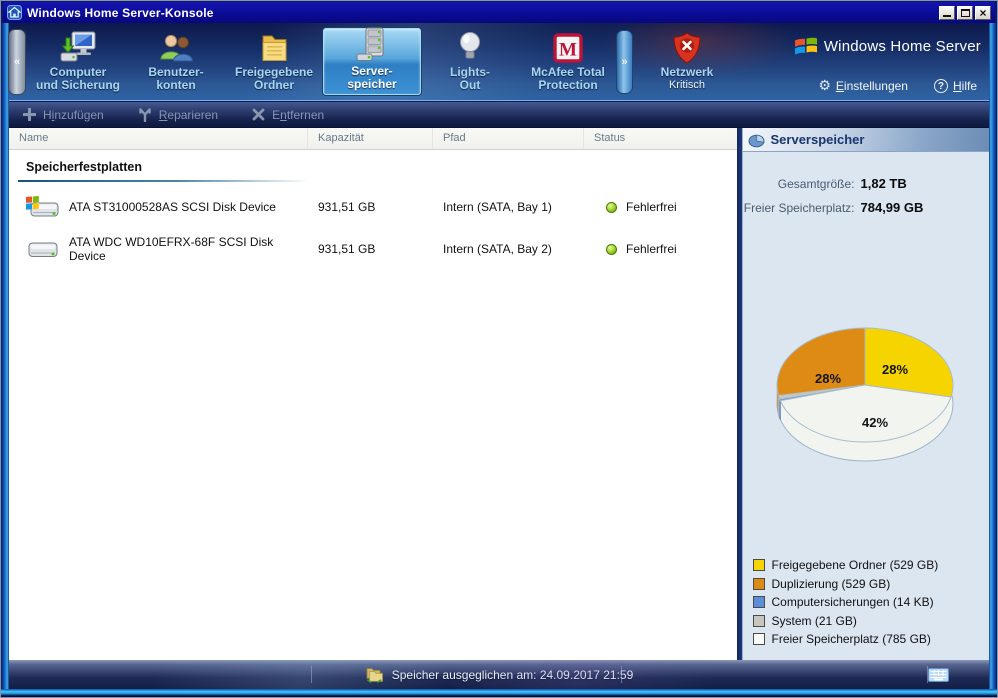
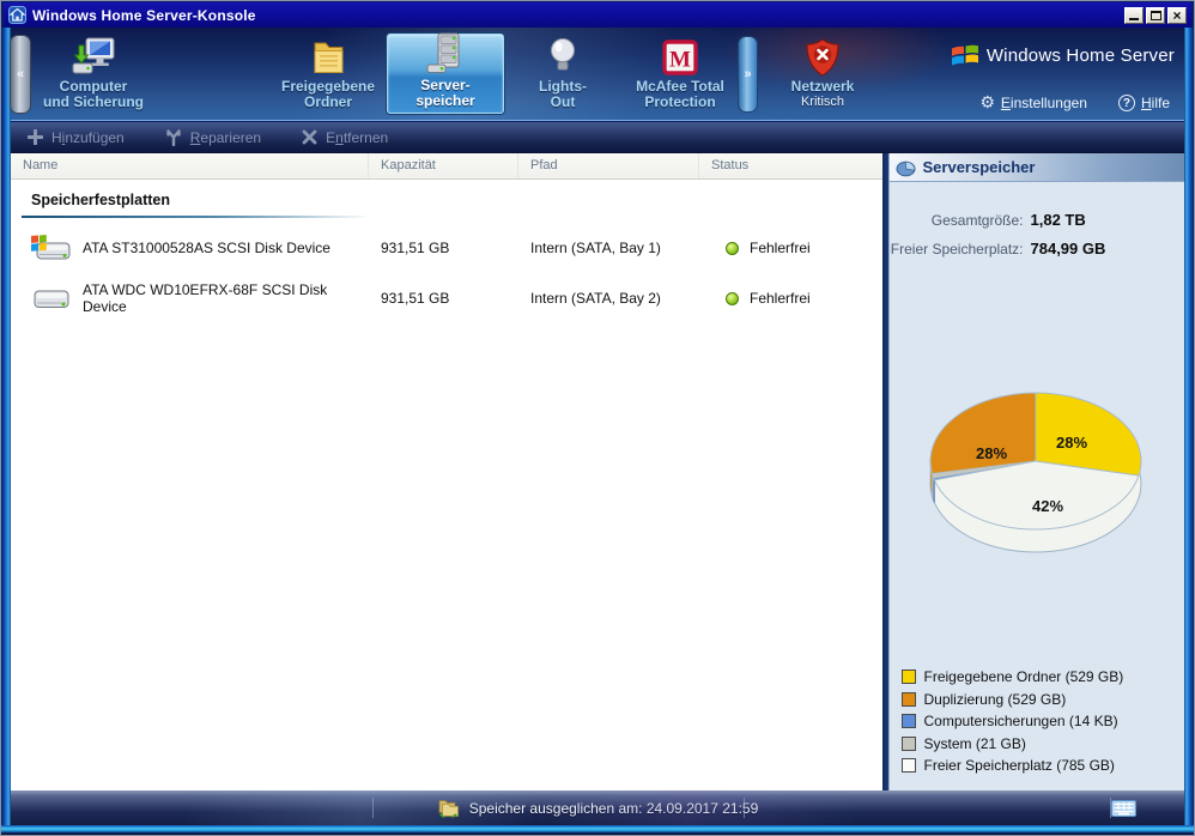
  Windows Home Server-Konsole
  ×
  «
  Computer
  und Sicherung
- Benutzer-
- konten
  Freigegebene
  Ordner
  Server-
  speicher
  Lights-
  Out
  M
  McAfee Total
  Protection
  »
  Netzwerk
  Kritisch
  Windows Home Server
  ⚙
  Einstellungen
  ?
  Hilfe
  Hinzufügen
  Reparieren
  Entfernen
  Name
  Kapazität
  Pfad
  Status
  Speicherfestplatten
  ATA ST31000528AS SCSI Disk Device
  931,51 GB
  Intern (SATA, Bay 1)
  Fehlerfrei
  ATA WDC WD10EFRX-68F SCSI Disk Device
  931,51 GB
  Intern (SATA, Bay 2)
  Fehlerfrei
  Serverspeicher
  Gesamtgröße:
  1,82 TB
  Freier Speicherplatz:
  784,99 GB
  28%
  28%
  42%
  Freigegebene Ordner (529 GB)
  Duplizierung (529 GB)
  Computersicherungen (14 KB)
  System (21 GB)
  Freier Speicherplatz (785 GB)
